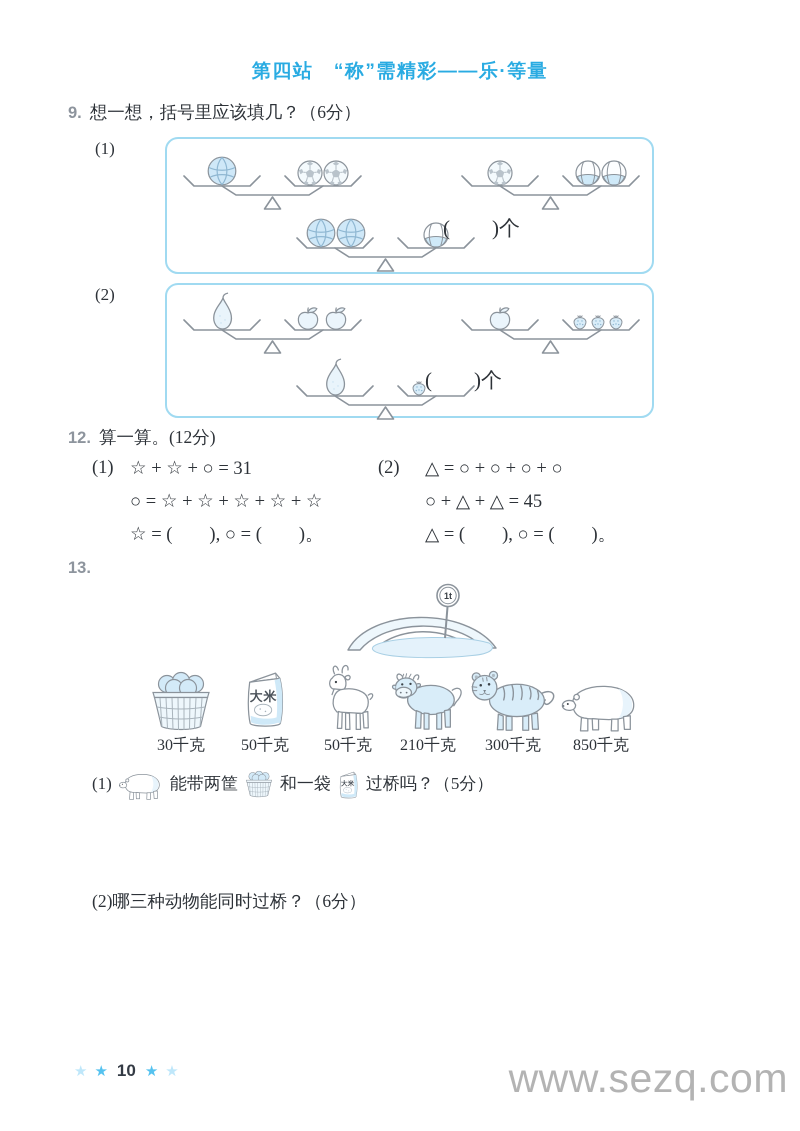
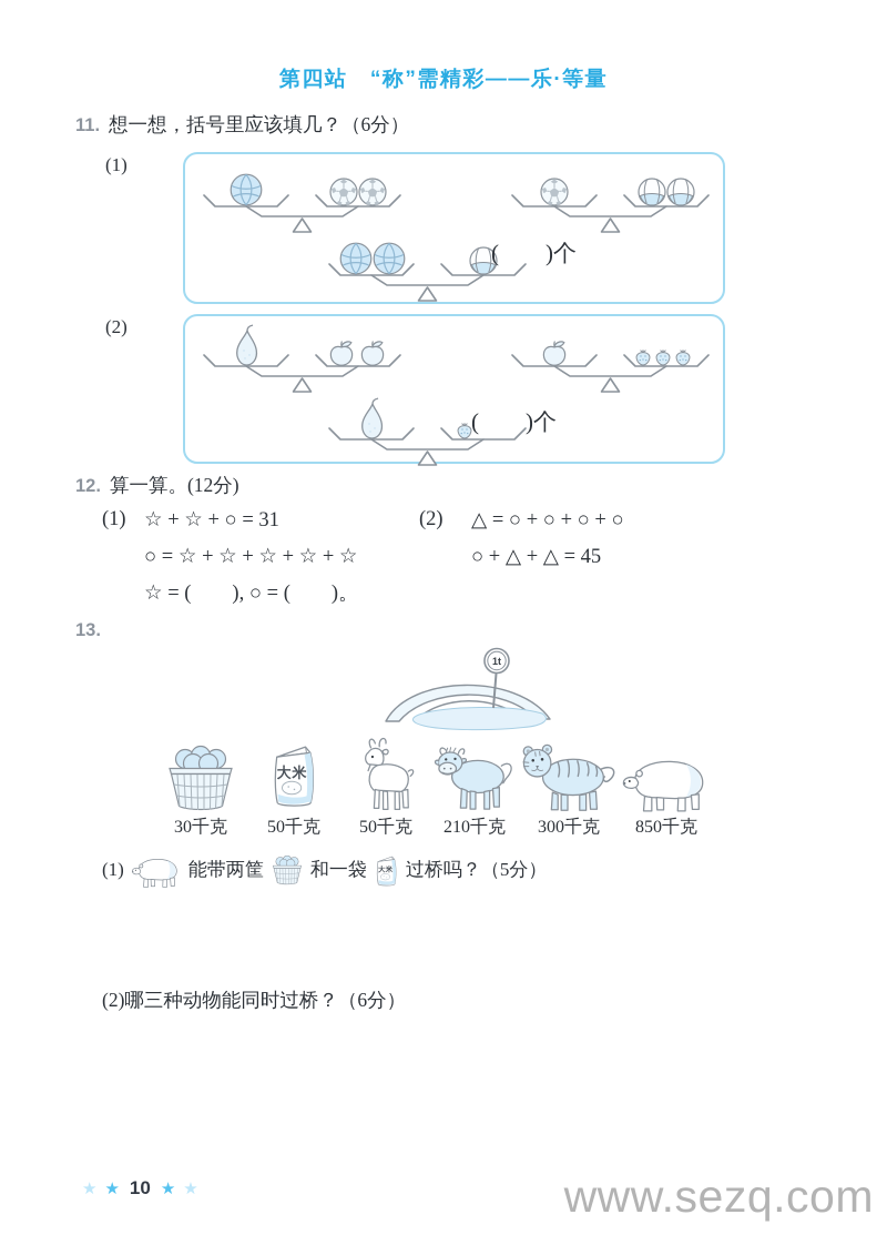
  第四站 “称”需精彩——乐·等量
- 9.
+ 11.
  想一想，括号里应该填几？（6分）
  (1)
  ( )个
  (2)
  ( )个
  12.
  算一算。(12分)
  (1)
  ☆ + ☆ + ○ = 31
  ○ = ☆ + ☆ + ☆ + ☆ + ☆
  ☆ = ( ), ○ = ( )。
  (2)
  △ = ○ + ○ + ○ + ○
  ○ + △ + △ = 45
- △ = ( ), ○ = ( )。
  13.
  30千克
  50千克
  50千克
  210千克
  300千克
  850千克
  (1)
  能带两筐
  和一袋
  过桥吗？（5分）
  (2)哪三种动物能同时过桥？（6分）
  ★
  ★
  10
  ★
  ★
  www.sezq.com
